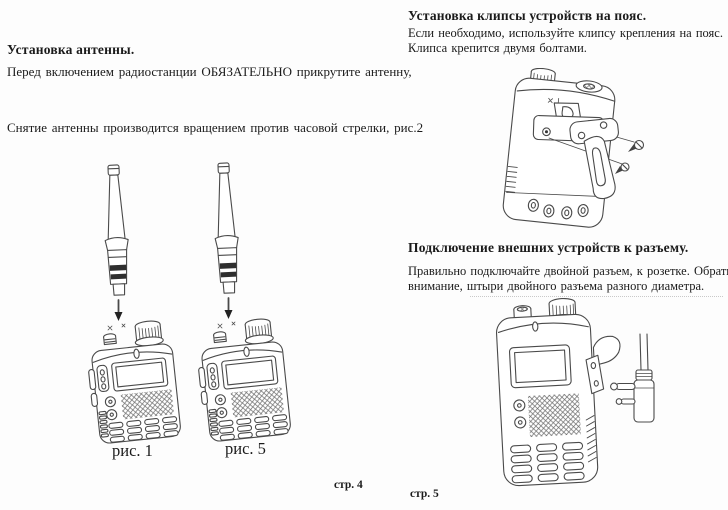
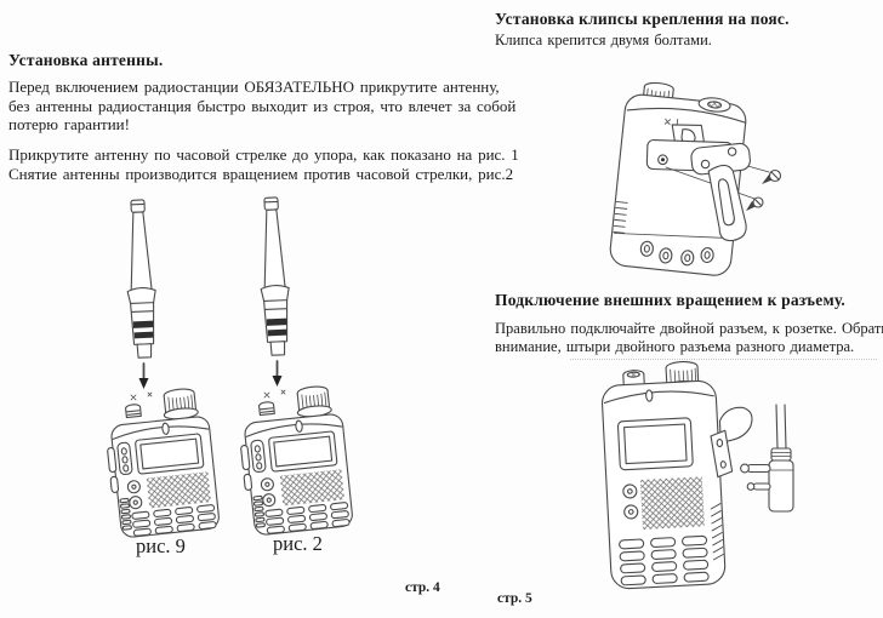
  Установка антенны.
  Перед включением радиостанции ОБЯЗАТЕЛЬНО прикрутите антенну,
+ без антенны радиостанция быстро выходит из строя, что влечет за собой
+ потерю гарантии!
+ Прикрутите антенну по часовой стрелке до упора, как показано на рис. 1
  Снятие антенны производится вращением против часовой стрелки, рис.2
- рис. 1
+ рис. 9
- рис. 5
+ рис. 2
  стр. 4
- Установка клипсы устройств на пояс.
+ Установка клипсы крепления на пояс.
- Если необходимо, используйте клипсу крепления на пояс.
  Клипса крепится двумя болтами.
- Подключение внешних устройств к разъему.
+ Подключение внешних вращением к разъему.
  Правильно подключайте двойной разъем, к розетке. Обрат
  внимание, штыри двойного разъема разного диаметра.
  стр. 5
